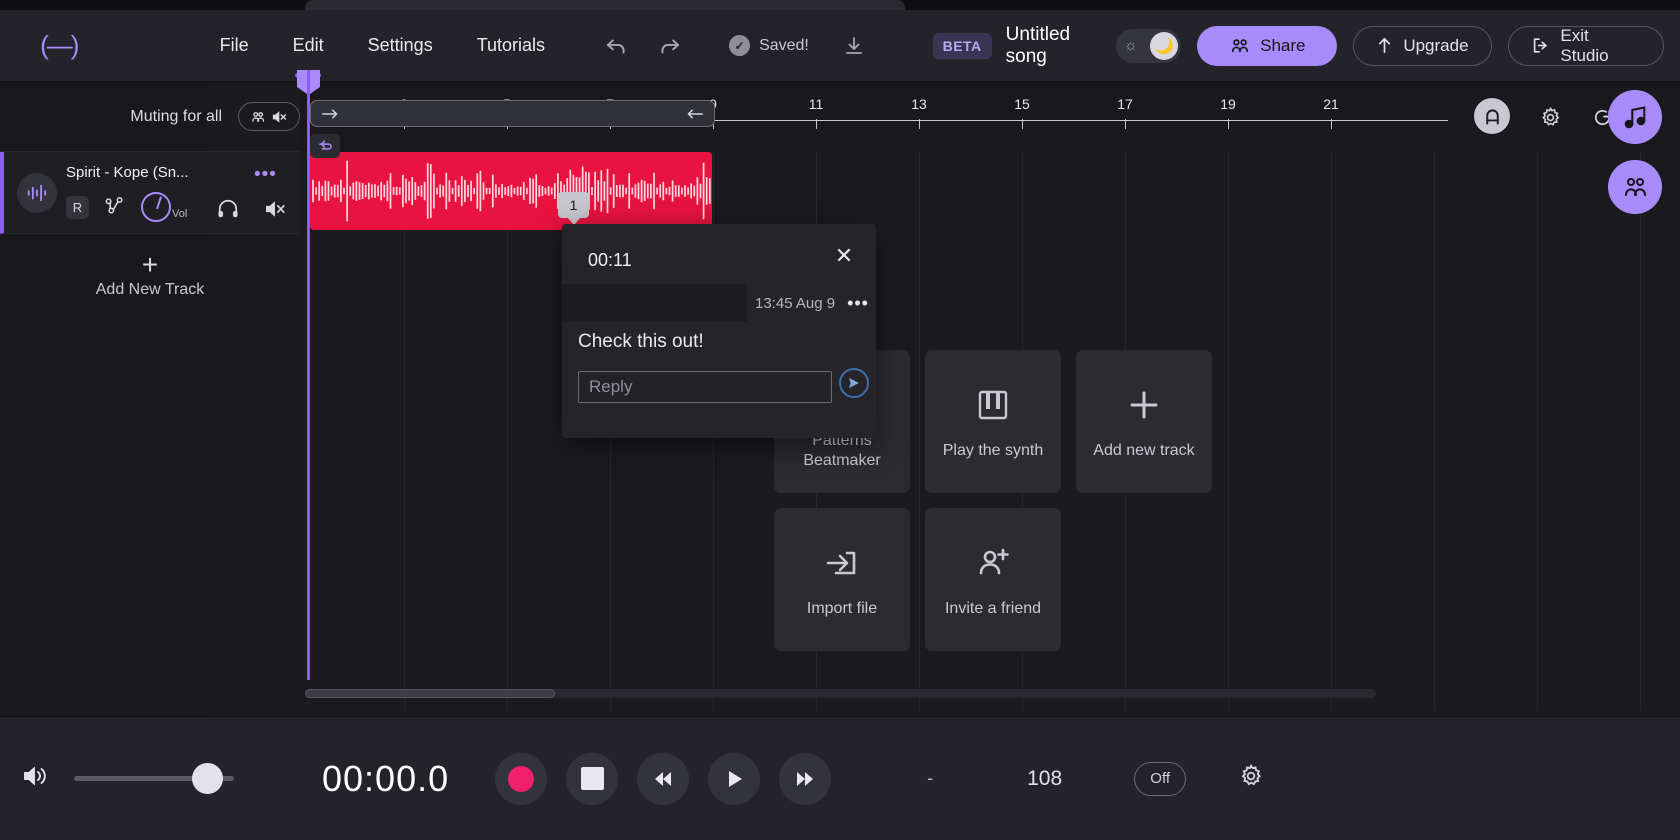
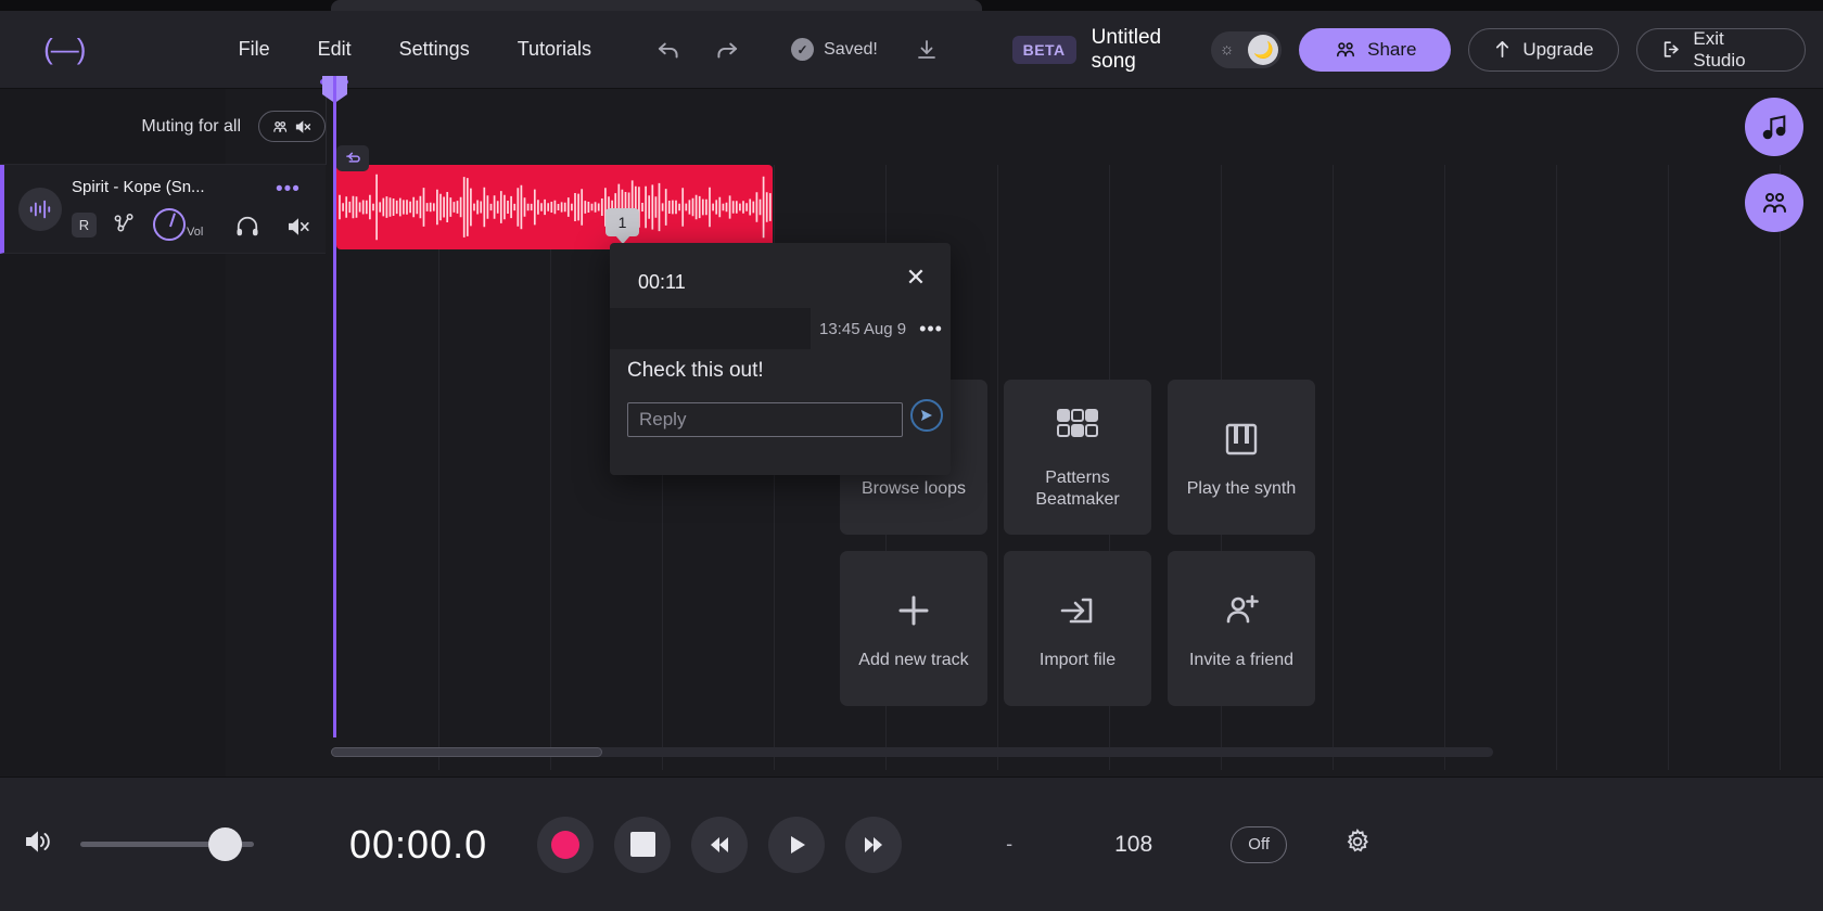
  (—)
  File
  Edit
  Settings
  Tutorials
  ✓
  Saved!
  BETA
  Untitled song
  ☼
  🌙
  Share
  Upgrade
  Exit Studio
  Muting for all
  Spirit - Kope (Sn...
  •••
  R
  Vol
- +
- Add New Track
- 11
- 13
- 15
- 17
- 19
- 21
  1
  00:11
  ✕
  13:45 Aug 9
  •••
  Check this out!
  Reply
+ Browse loops
  Patterns Beatmaker
  Play the synth
  Add new track
  Import file
  Invite a friend
  00:00.0
  -
  108
  Off
